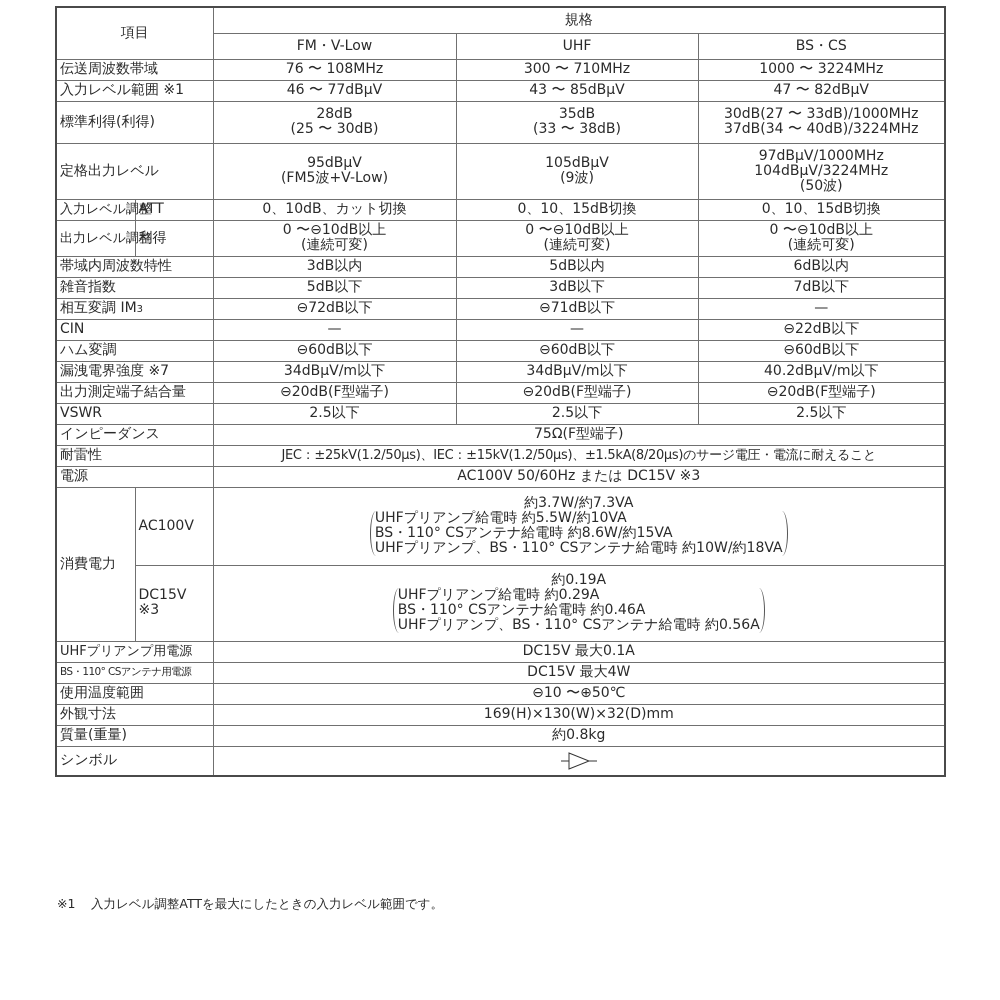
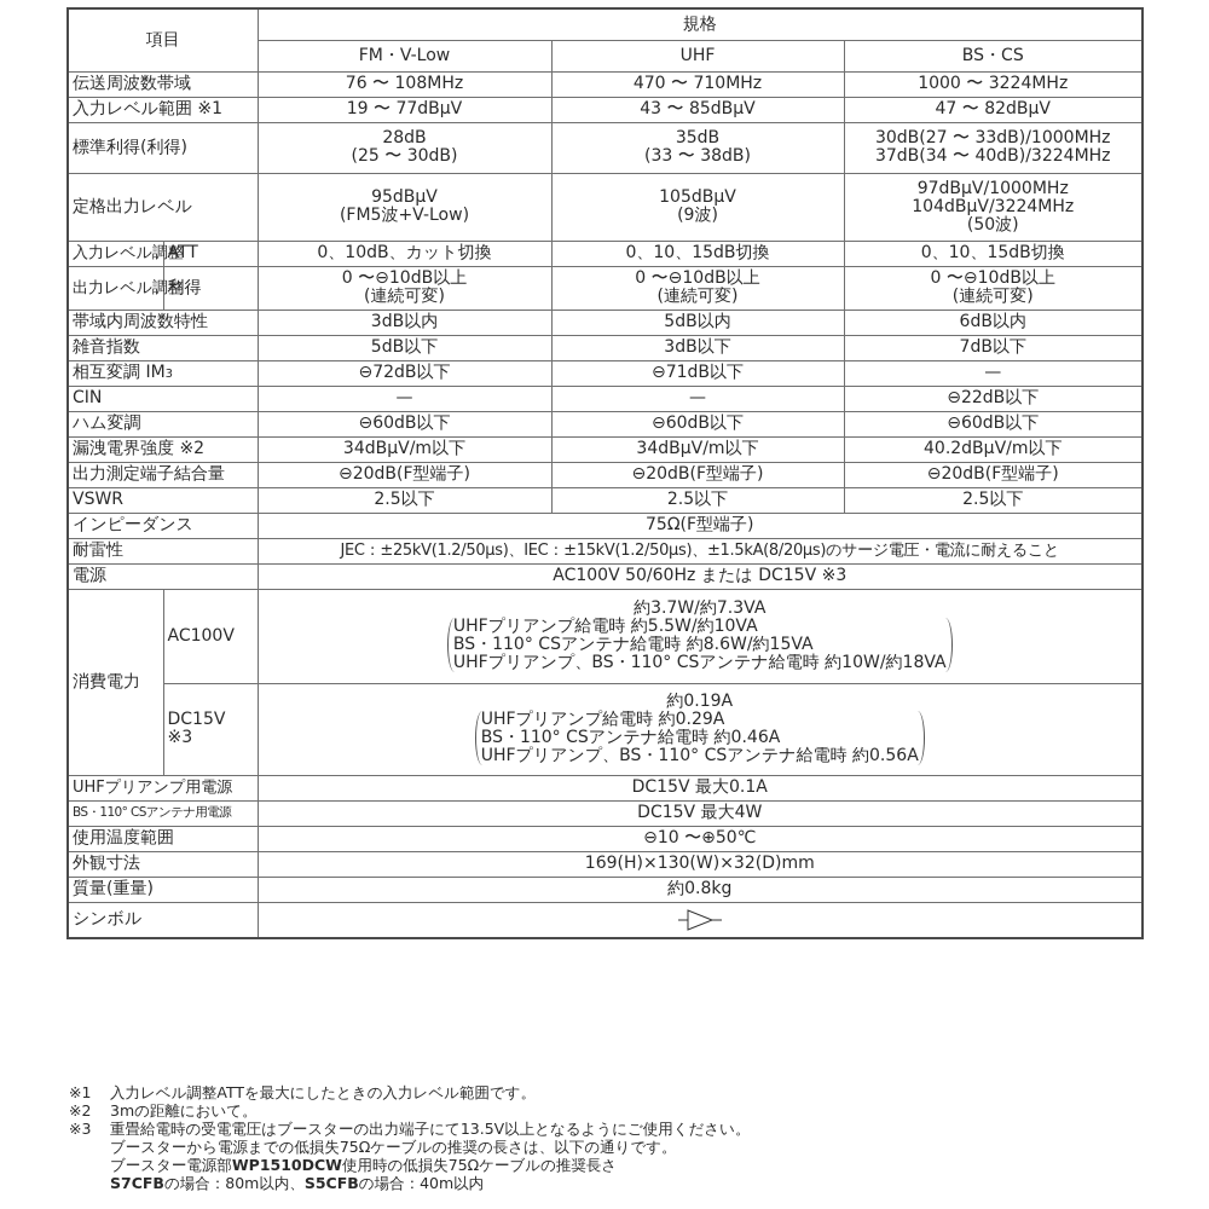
  項目	規格
  FM・V-Low	UHF	BS・CS
- 伝送周波数帯域	76 〜 108MHz	300 〜 710MHz	1000 〜 3224MHz
+ 伝送周波数帯域	76 〜 108MHz	470 〜 710MHz	1000 〜 3224MHz
- 入力レベル範囲 ※1	46 〜 77dBμV	43 〜 85dBμV	47 〜 82dBμV
+ 入力レベル範囲 ※1	19 〜 77dBμV	43 〜 85dBμV	47 〜 82dBμV
  標準利得(利得)	28dB(25 〜 30dB)	35dB(33 〜 38dB)	30dB(27 〜 33dB)/1000MHz37dB(34 〜 40dB)/3224MHz
  定格出力レベル	95dBμV(FM5波+V-Low)	105dBμV(9波)	97dBμV/1000MHz104dBμV/3224MHz(50波)
  入力レベル調	ATT	0、10dB、カット切換	0、10、15dB切換	0、10、15dB切換
  出力レベル調	利得	0 〜⊖10dB以上(連続可変)	0 〜⊖10dB以上(連続可変)	0 〜⊖10dB以上(連続可変)
  帯域内周波数特性	3dB以内	5dB以内	6dB以内
  雑音指数	5dB以下	3dB以下	7dB以下
  相互変調 IM3	⊖72dB以下	⊖71dB以下	—
  CIN	—	—	⊖22dB以下
  ハム変調	⊖60dB以下	⊖60dB以下	⊖60dB以下
- 漏洩電界強度 ※7	34dBμV/m以下	34dBμV/m以下	40.2dBμV/m以下
+ 漏洩電界強度 ※2	34dBμV/m以下	34dBμV/m以下	40.2dBμV/m以下
  出力測定端子結合量	⊖20dB(F型端子)	⊖20dB(F型端子)	⊖20dB(F型端子)
  VSWR	2.5以下	2.5以下	2.5以下
  インピーダンス	75Ω(F型端子)
  耐雷性	JEC：±25kV(1.2/50μs)、IEC：±15kV(1.2/50μs)、±1.5kA(8/20μs)のサージ電圧・電流に耐えること
  電源	AC100V 50/60Hz または DC15V ※3
  消費電力	AC100V	約3.7W/約7.3VA UHFプリアンプ給電時 約5.5W/約10VA BS・110° CSアンテナ給電時 約8.6W/約15VA UHFプリアンプ、BS・110° CSアンテナ給電時 約10W/約18VA
  DC15V※3	約0.19A UHFプリアンプ給電時 約0.29A BS・110° CSアンテナ給電時 約0.46A UHFプリアンプ、BS・110° CSアンテナ給電時 約0.56A
  UHFプリアンプ用電源	DC15V 最大0.1A
  BS・110° CSアンテナ用電源	DC15V 最大4W
  使用温度範囲	⊖10 〜⊕50℃
  外観寸法	169(H)×130(W)×32(D)mm
  質量(重量)	約0.8kg
  シンボル
  ※1
  入力レベル調整ATTを最大にしたときの入力レベル範囲です。
+ ※2
+ 3mの距離において。
+ ※3
+ 重畳給電時の受電電圧はブースターの出力端子にて13.5V以上となるようにご使用ください。
+ ブースターから電源までの低損失75Ωケーブルの推奨の長さは、以下の通りです。
+ ブースター電源部WP1510DCW使用時の低損失75Ωケーブルの推奨長さ
+ S7CFBの場合：80m以内、S5CFBの場合：40m以内
